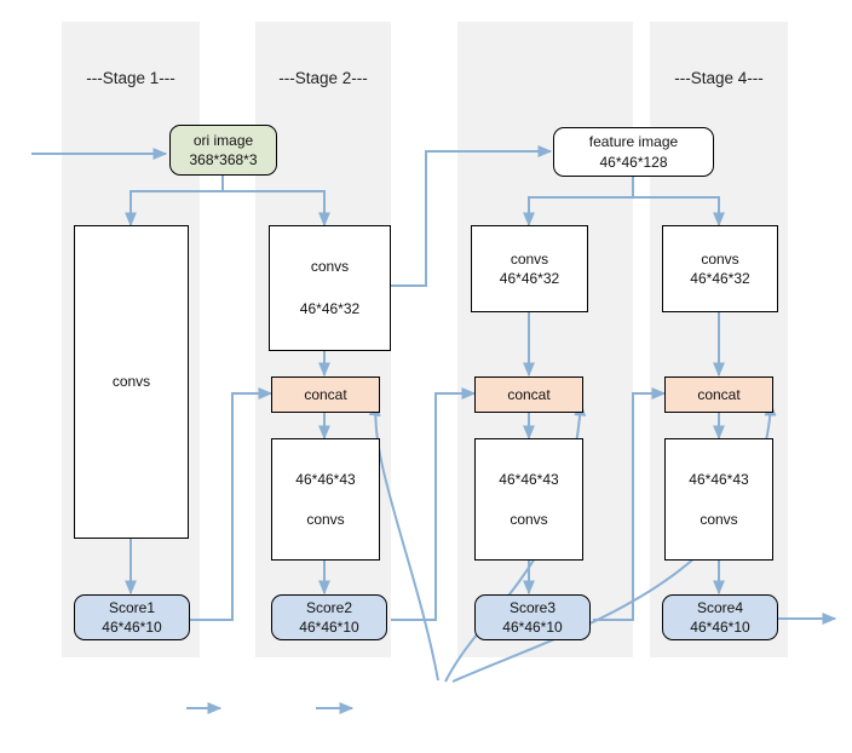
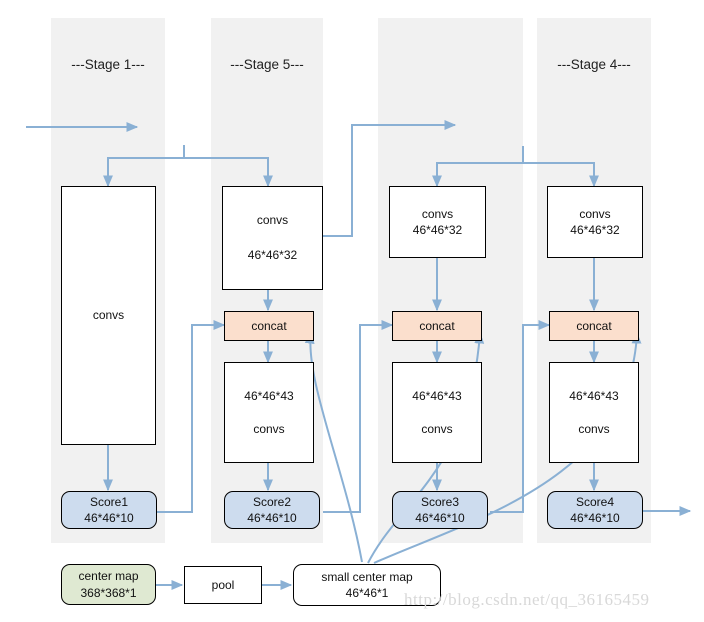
  ---Stage 1---
- ---Stage 2---
+ ---Stage 5---
  ---Stage 4---
- ori image
- 368*368*3
- feature image
- 46*46*128
  convs
  convs
  46*46*32
  convs
  46*46*32
  convs
  46*46*32
  concat
  concat
  concat
  46*46*43
  convs
  46*46*43
  convs
  46*46*43
  convs
  Score1
  46*46*10
  Score2
  46*46*10
  Score3
  46*46*10
  Score4
  46*46*10
+ center map
+ 368*368*1
+ pool
+ small center map
+ 46*46*1
+ http://blog.csdn.net/qq_36165459
